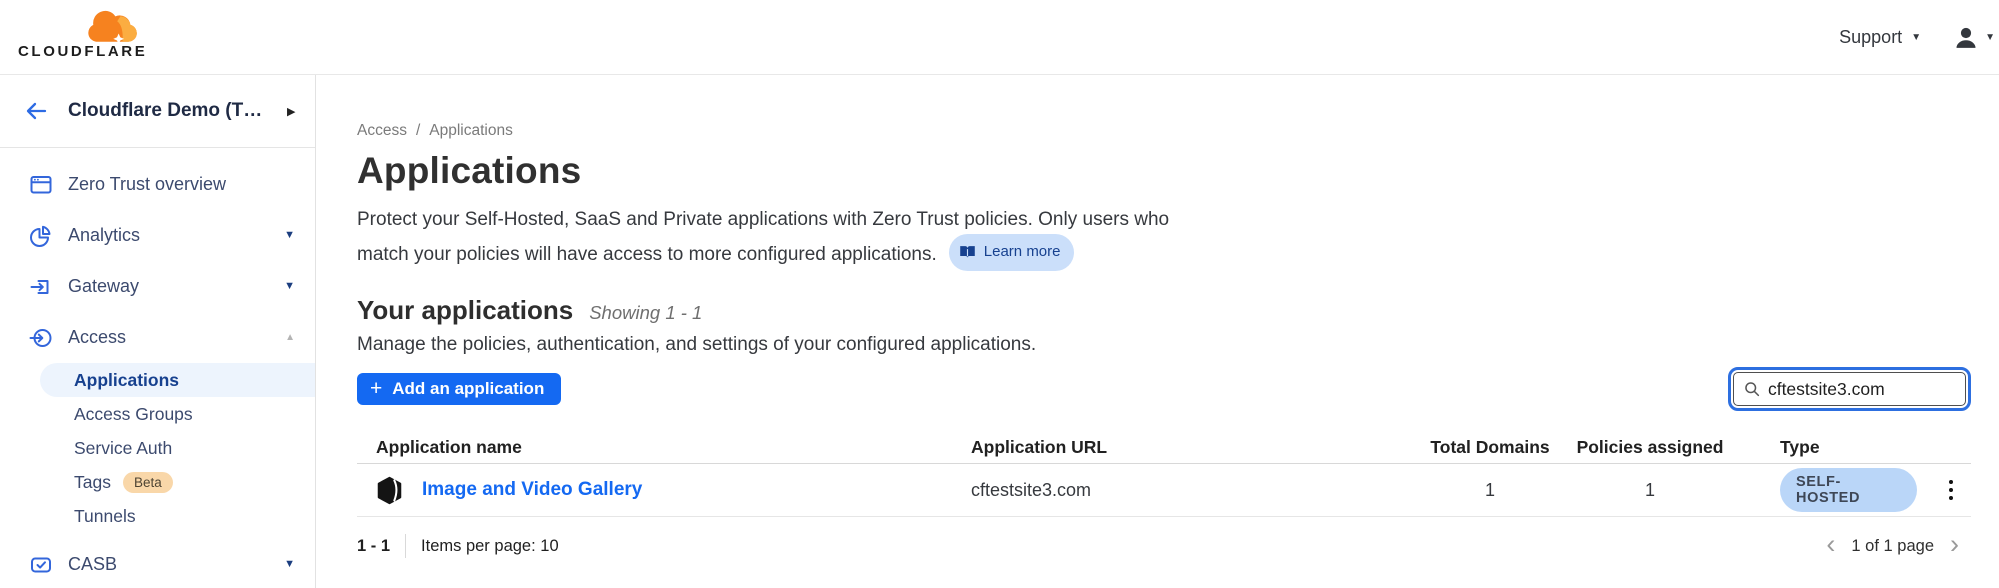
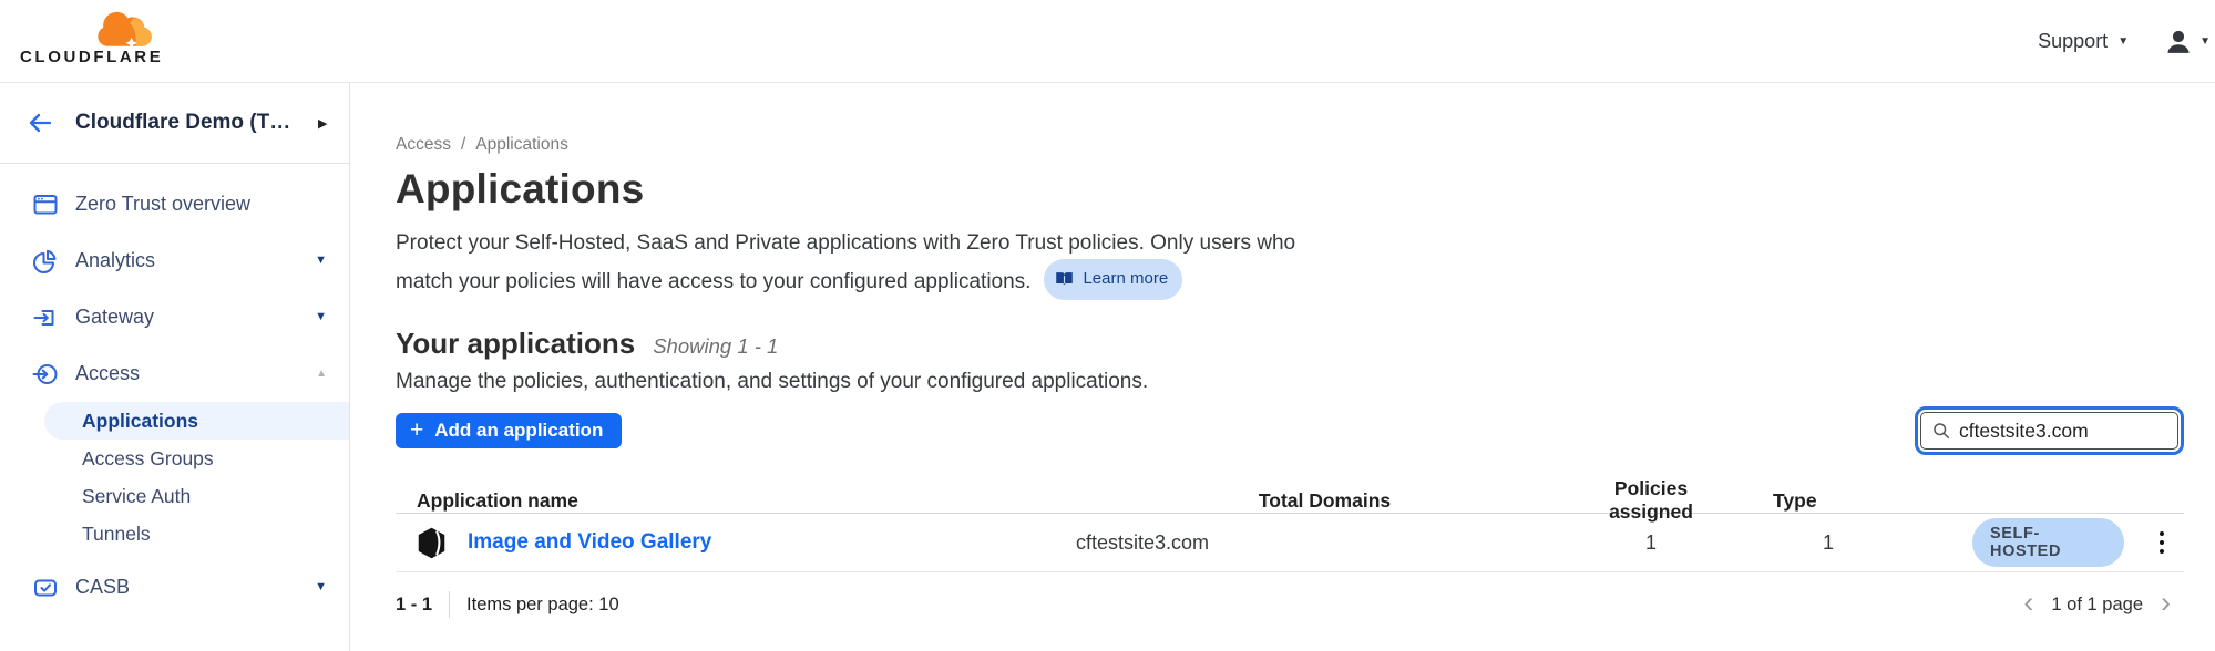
  CLOUDFLARE
  Support
  ▼
  ▼
  Cloudflare Demo (T…
  ▶
  Zero Trust overview
  Analytics
  ▼
  Gateway
  ▼
  Access
  ▲
  Applications
  Access Groups
  Service Auth
- Tags
- Beta
  Tunnels
  CASB
  ▼
  Access
  /
  Applications
  Applications
  Protect your Self-Hosted, SaaS and Private applications with Zero Trust policies. Only users who
- match your policies will have access to more configured applications.
+ match your policies will have access to your configured applications.
  Learn more
  Your applications
  Showing 1 - 1
  Manage the policies, authentication, and settings of your configured applications.
  +
  Add an application
  cftestsite3.com
  Application name
- Application URL
  Total Domains
  Policies assigned
  Type
  Image and Video Gallery
  cftestsite3.com
  1
  1
  SELF-HOSTED
  1 - 1
  Items per page: 10
  ‹
  1 of 1 page
  ›
